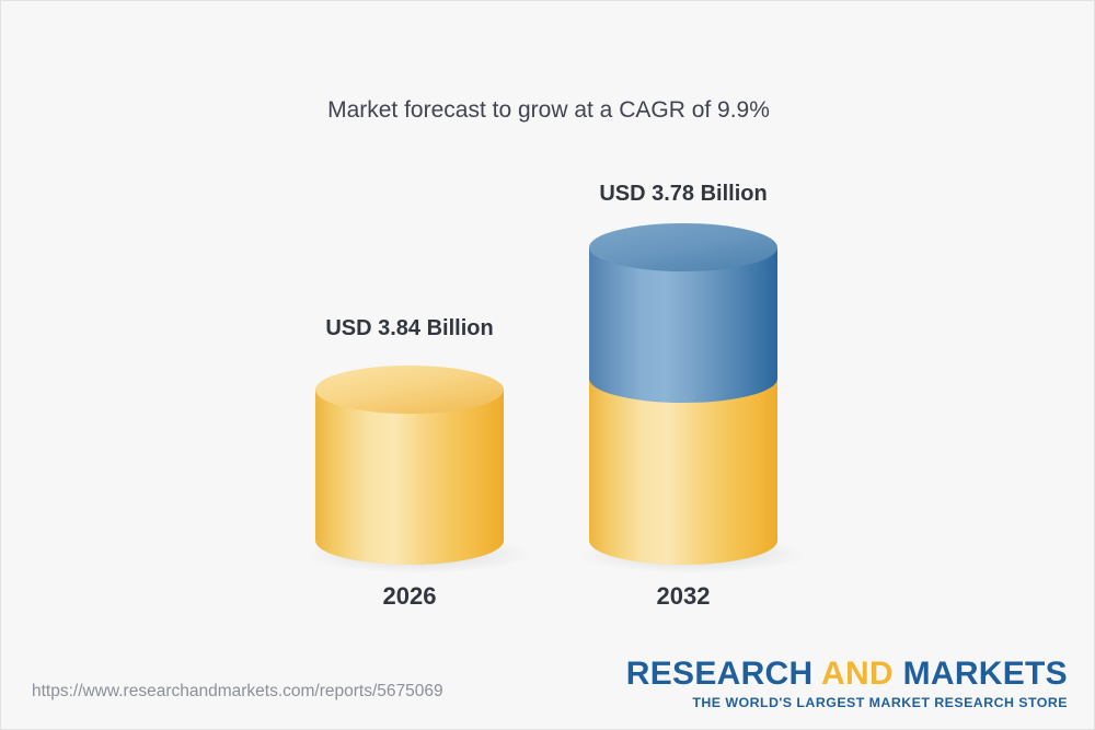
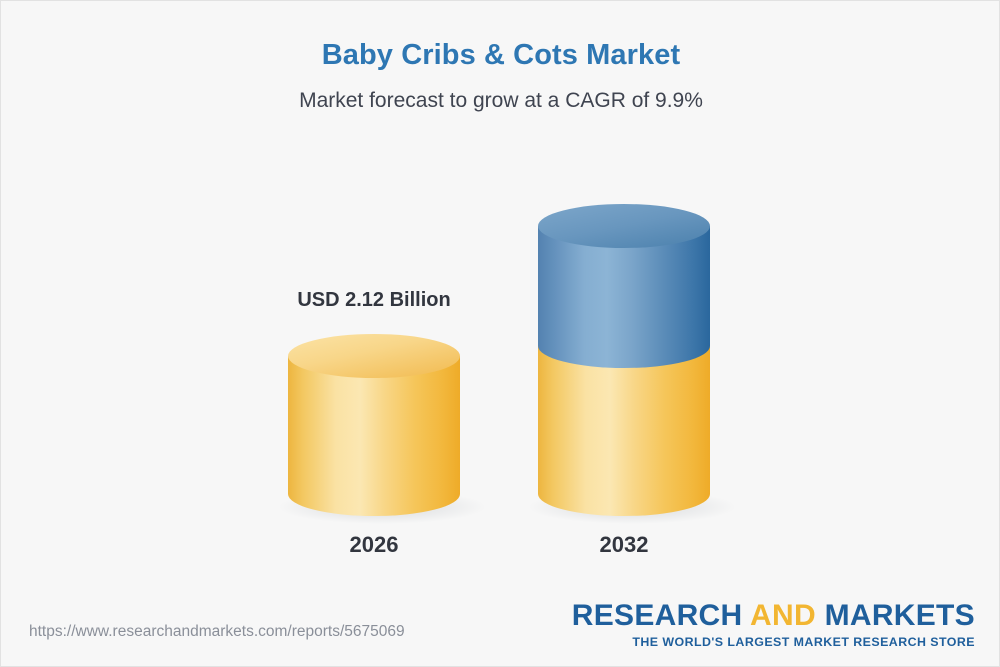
+ Baby Cribs & Cots Market
  Market forecast to grow at a CAGR of 9.9%
- USD 3.84 Billion
+ USD 2.12 Billion
- USD 3.78 Billion
  2026
  2032
  https://www.researchandmarkets.com/reports/5675069
  RESEARCH AND MARKETS
  THE WORLD'S LARGEST MARKET RESEARCH STORE
